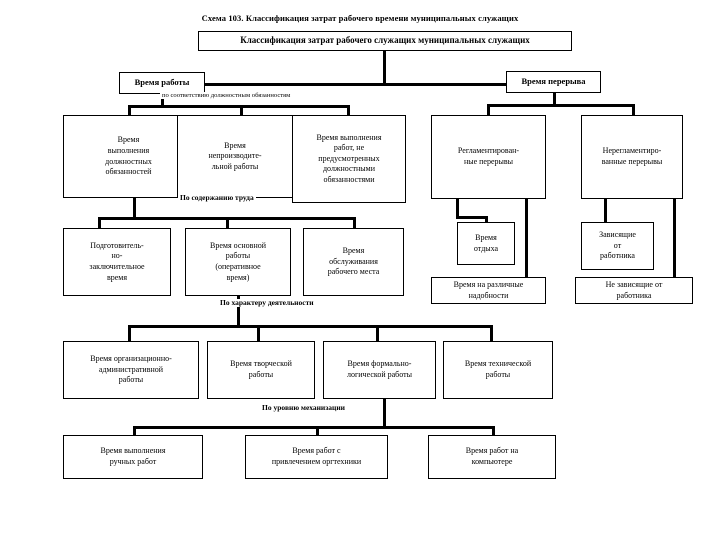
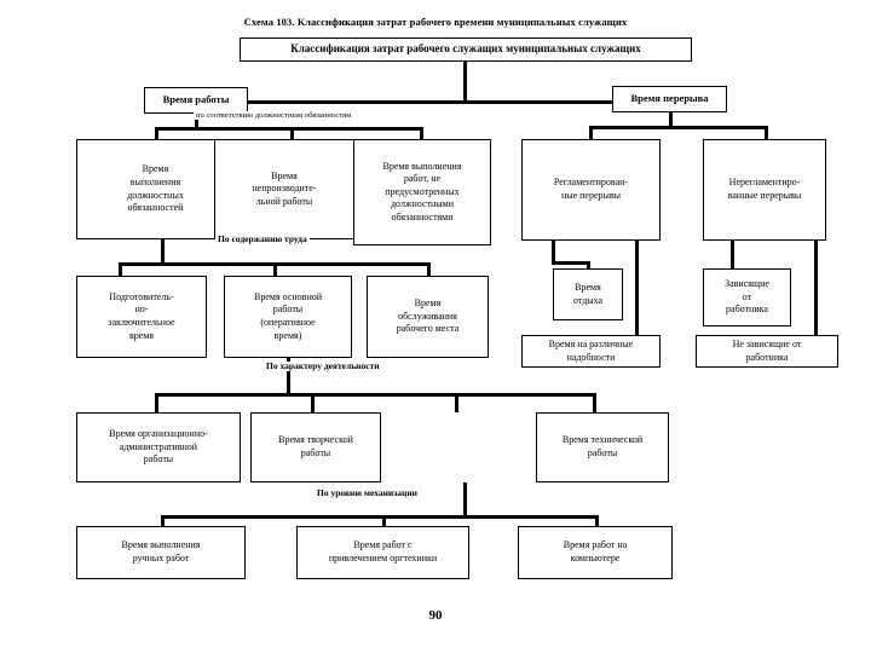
  Схема 103. Классификация затрат рабочего времени муниципальных служащих
  Классификация затрат рабочего служащих муниципальных служащих
  Время работы
  Время перерыва
  Время
  выполнения
  должностных
  обязанностей
  Время
  непроизводите-
  льной работы
  Время выполнения
  работ, не
  предусмотренных
  должностными
  обязанностями
  Регламентирован-
  ные перерывы
  Нерегламентиро-
  ванные перерывы
  По содержанию труда
  Подготовитель-
  но-
  заключительное
  время
  Время основной
  работы
  (оперативное
  время)
  Время
  обслуживания
  рабочего места
  Время
  отдыха
  Время на различные
  надобности
  Зависящие
  от
  работника
  Не зависящие от
  работника
  По характеру деятельности
  Время организационно-
  административной
  работы
  Время творческой
  работы
- Время формально-
- логической работы
  Время технической
  работы
  По уровню механизации
  Время выполнения
  ручных работ
  Время работ с
  привлечением оргтехники
  Время работ на
  компьютере
+ 90
